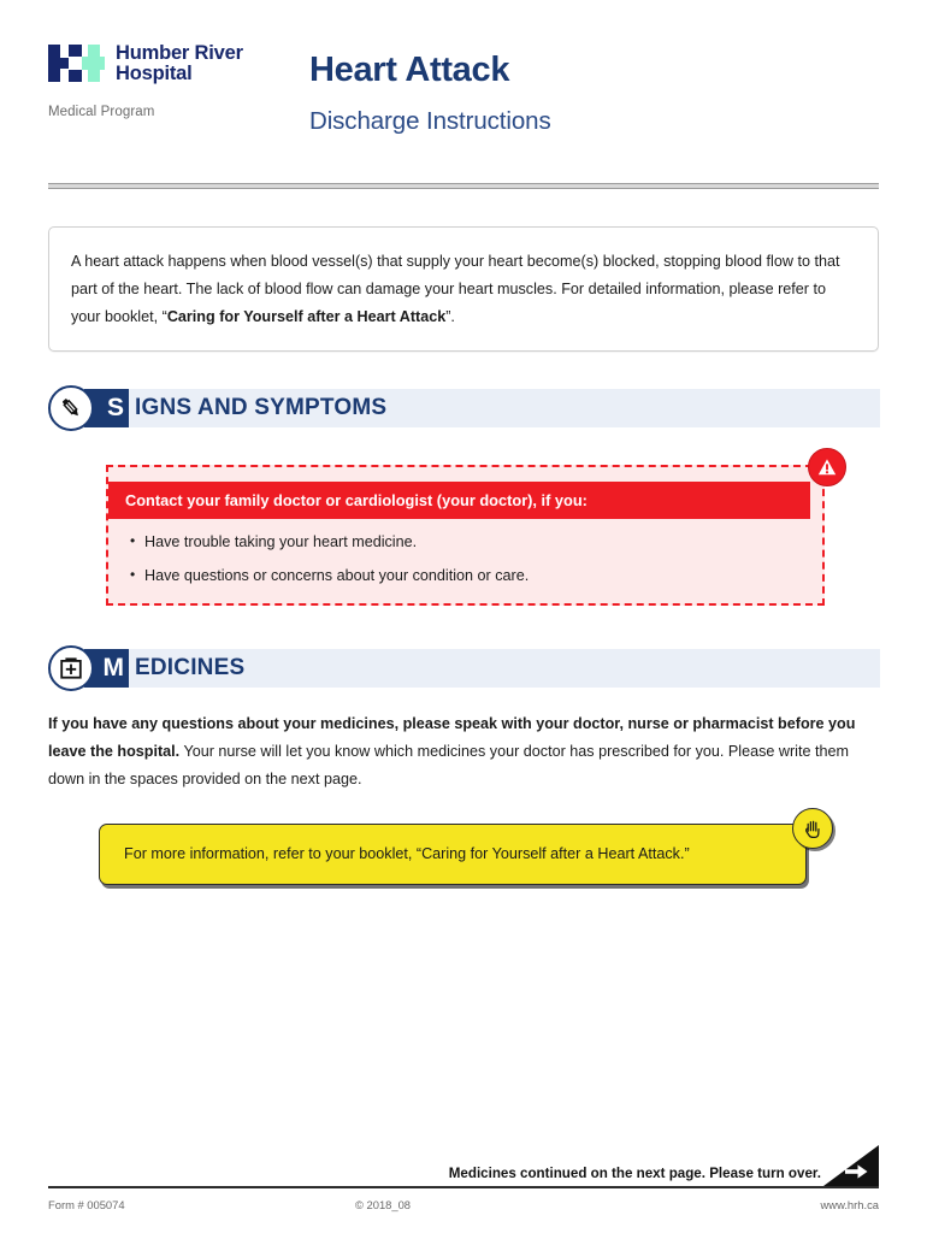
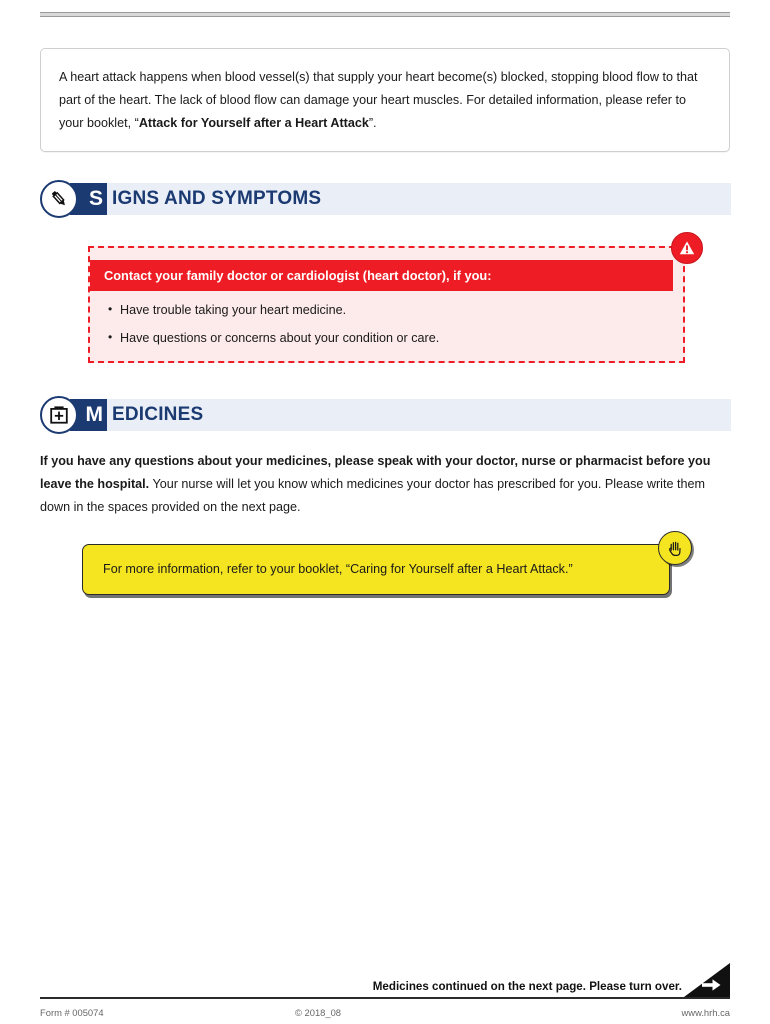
- Humber River
- Hospital
- Medical Program
- Heart Attack
- Discharge Instructions
- A heart attack happens when blood vessel(s) that supply your heart become(s) blocked, stopping blood flow to that part of the heart. The lack of blood flow can damage your heart muscles. For detailed information, please refer to your booklet, “Caring for Yourself after a Heart Attack”.
+ A heart attack happens when blood vessel(s) that supply your heart become(s) blocked, stopping blood flow to that part of the heart. The lack of blood flow can damage your heart muscles. For detailed information, please refer to your booklet, “Attack for Yourself after a Heart Attack”.
  S
  IGNS AND SYMPTOMS
- Contact your family doctor or cardiologist (your doctor), if you:
+ Contact your family doctor or cardiologist (heart doctor), if you:
  Have trouble taking your heart medicine.
  Have questions or concerns about your condition or care.
  M
  EDICINES
  If you have any questions about your medicines, please speak with your doctor, nurse or pharmacist before you leave the hospital. Your nurse will let you know which medicines your doctor has prescribed for you. Please write them down in the spaces provided on the next page.
  For more information, refer to your booklet, “Caring for Yourself after a Heart Attack.”
  Medicines continued on the next page. Please turn over.
  Form # 005074
  © 2018_08
  www.hrh.ca
